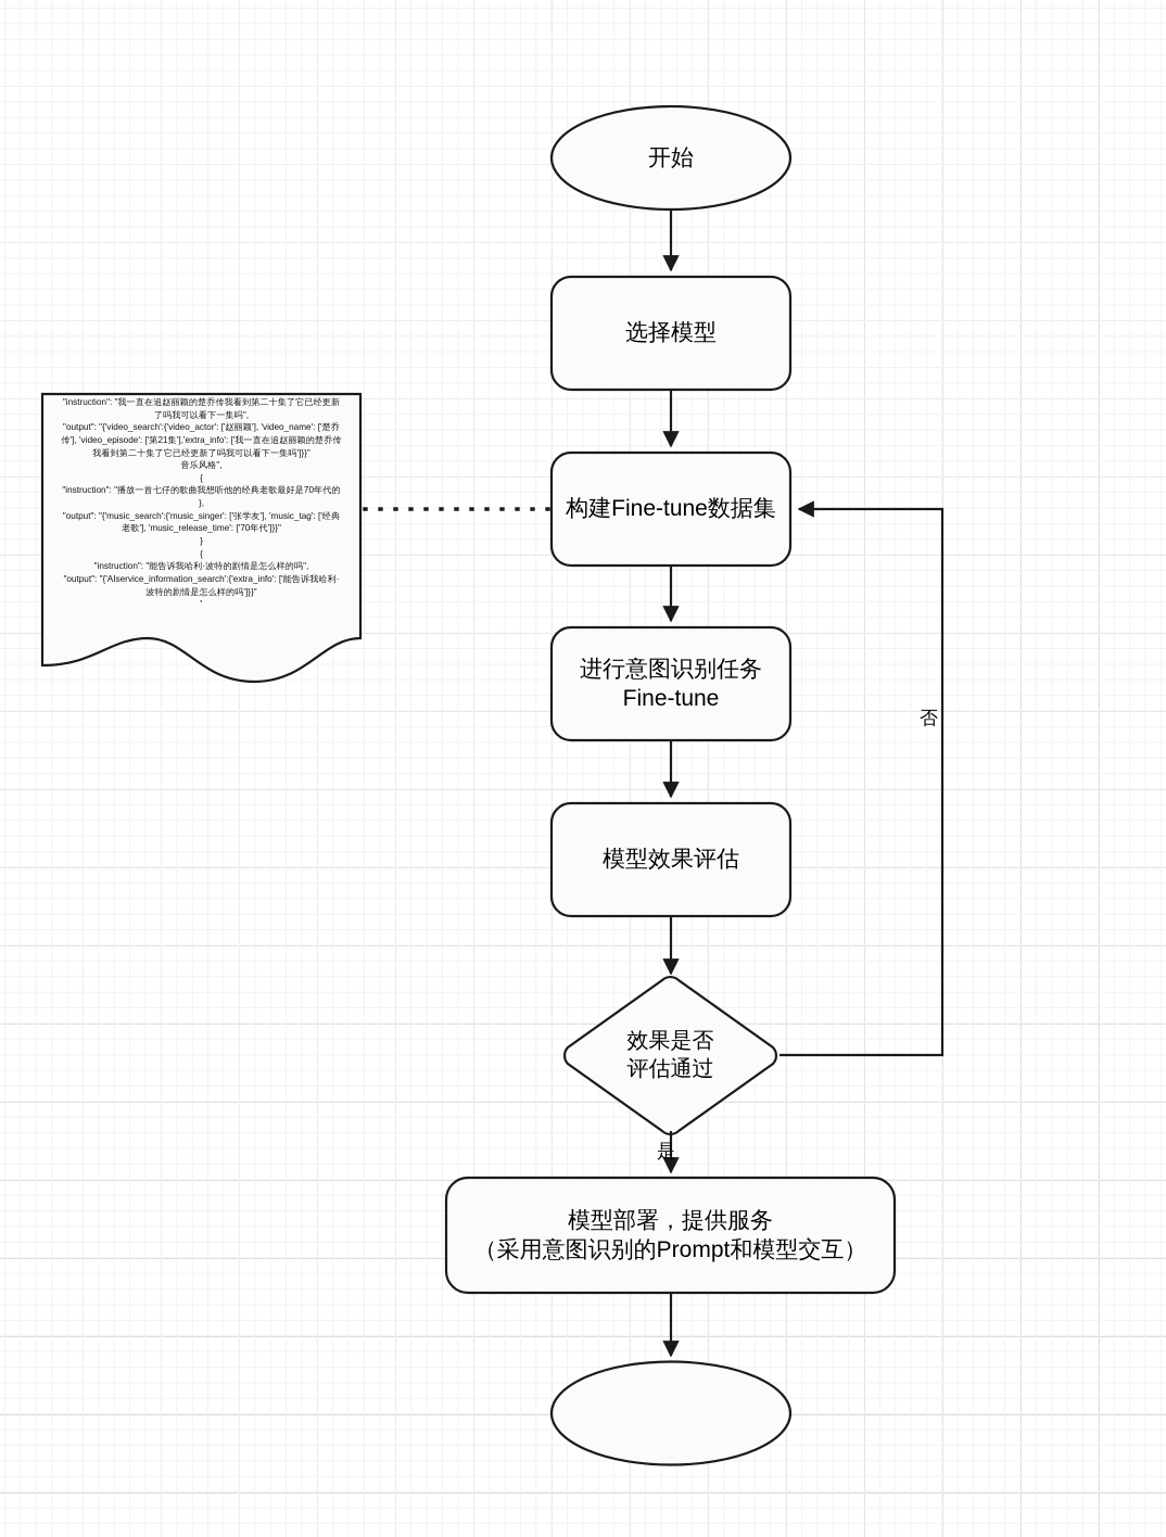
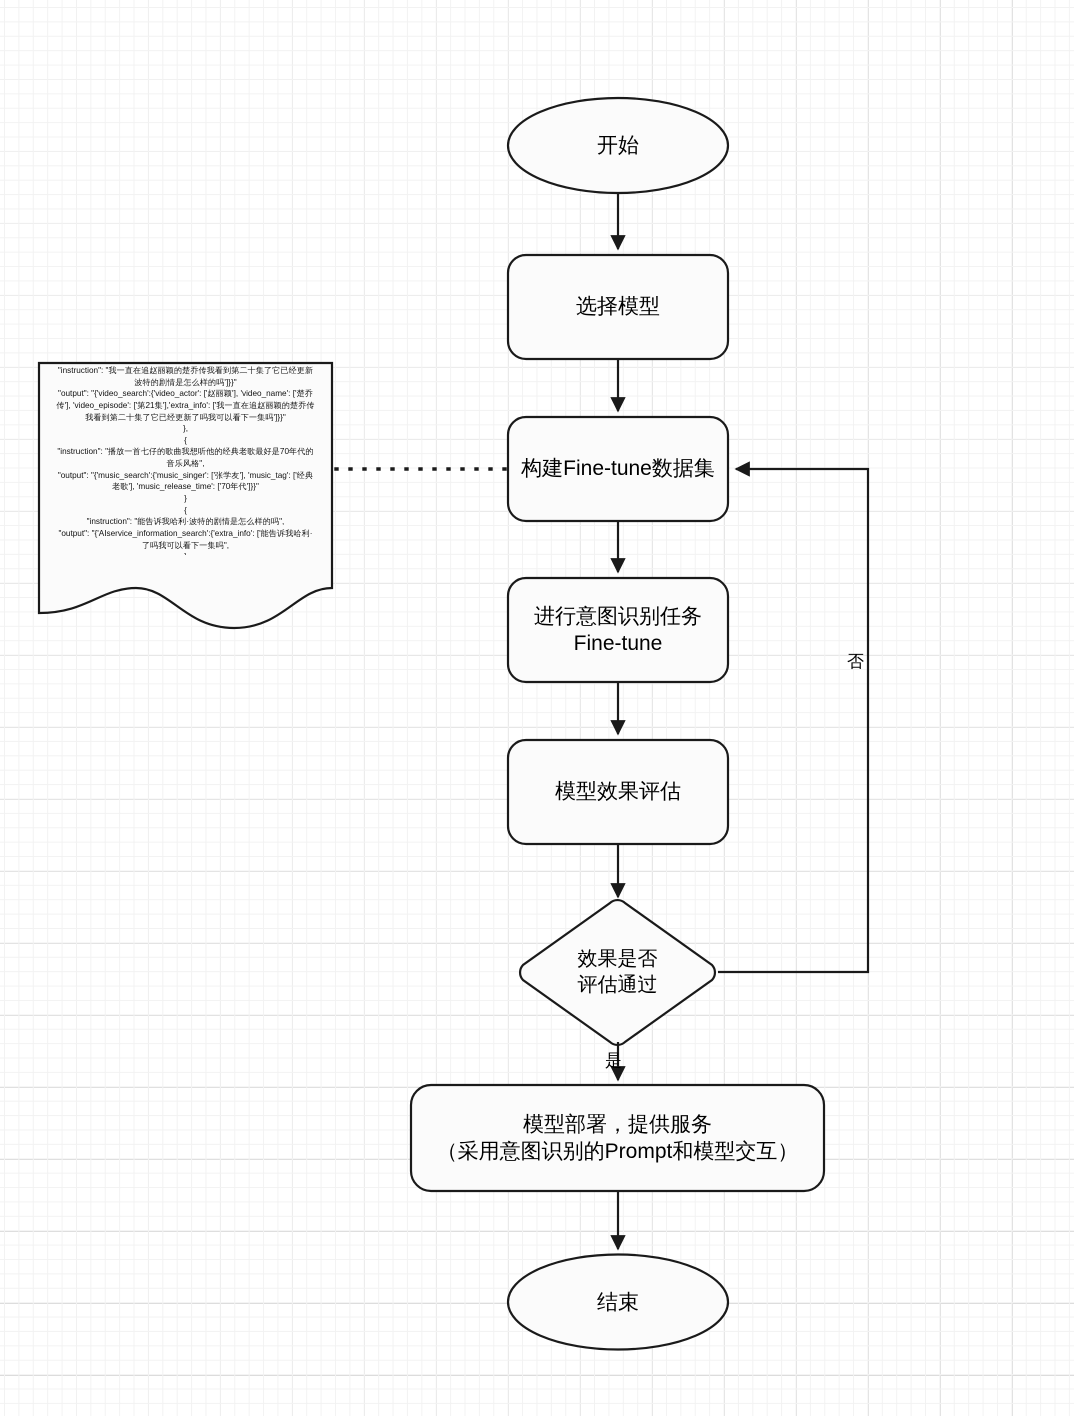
  开始
  选择模型
  构建Fine-tune数据集
  进行意图识别任务
  Fine-tune
  模型效果评估
  效果是否
  评估通过
  模型部署，提供服务
  （采用意图识别的Prompt和模型交互）
+ 结束
  是
  "instruction": "我一直在追赵丽颖的楚乔传我看到第二十集了它已经更新
- 了吗我可以看下一集吗",
+ 波特的剧情是怎么样的吗']}}"
  "output": "{'video_search':{'video_actor': ['赵丽颖'], 'video_name': ['楚乔
  传'], 'video_episode': ['第21集'],'extra_info': ['我一直在追赵丽颖的楚乔传
  我看到第二十集了它已经更新了吗我可以看下一集吗']}}"
- 音乐风格",
+ },
  {
  "instruction": "播放一首七仔的歌曲我想听他的经典老歌最好是70年代的
- },
+ 音乐风格",
  "output": "{'music_search':{'music_singer': ['张学友'], 'music_tag': ['经典
  老歌'], 'music_release_time': ['70年代']}}"
  }
  {
  "instruction": "能告诉我哈利·波特的剧情是怎么样的吗",
  "output": "{'AIservice_information_search':{'extra_info': ['能告诉我哈利·
- 波特的剧情是怎么样的吗']}}"
+ 了吗我可以看下一集吗",
